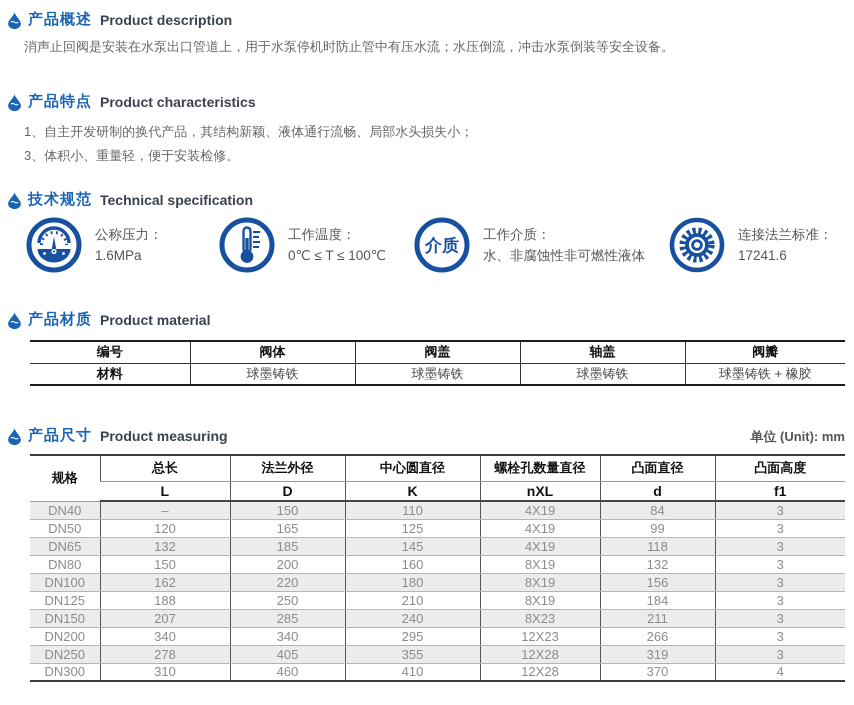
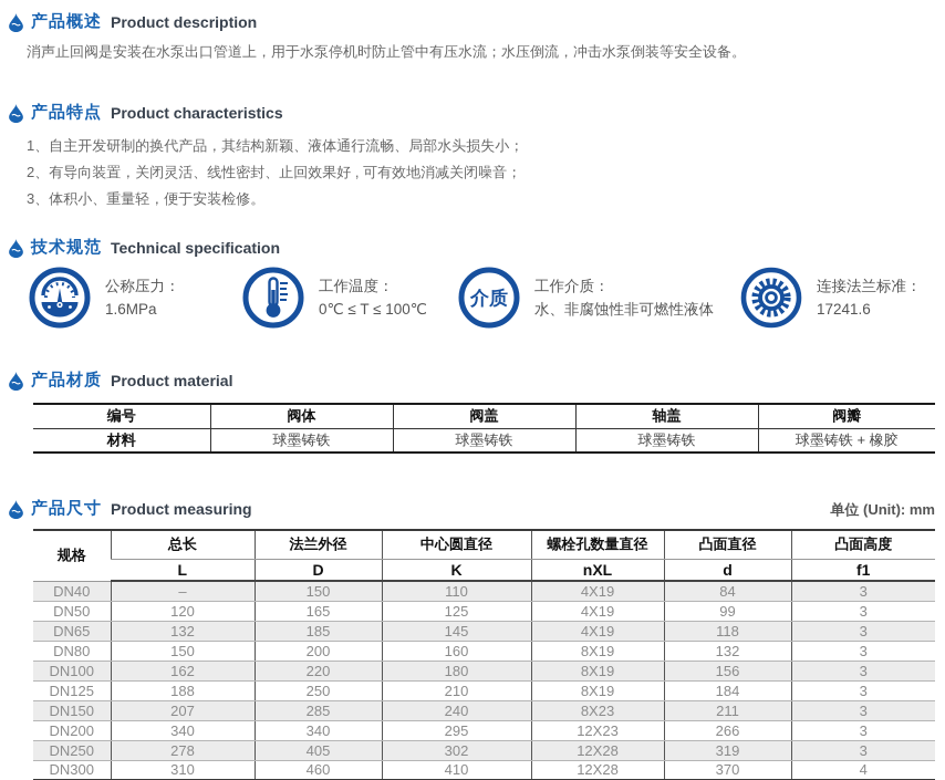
  产品概述
  Product description
  消声止回阀是安装在水泵出口管道上，用于水泵停机时防止管中有压水流；水压倒流，冲击水泵倒装等安全设备。
  产品特点
  Product characteristics
  1、自主开发研制的换代产品，其结构新颖、液体通行流畅、局部水头损失小；
+ 2、有导向装置，关闭灵活、线性密封、止回效果好 , 可有效地消减关闭噪音；
  3、体积小、重量轻，便于安装检修。
  技术规范
  Technical specification
  公称压力：
  1.6MPa
  工作温度：
  0℃ ≤ T ≤ 100℃
  介质
  工作介质：
  水、非腐蚀性非可燃性液体
  连接法兰标准：
  17241.6
  产品材质
  Product material
  编号	阀体	阀盖	轴盖	阀瓣
  材料	球墨铸铁	球墨铸铁	球墨铸铁	球墨铸铁 + 橡胶
  产品尺寸
  Product measuring
  单位 (Unit): mm
  规格	总长	法兰外径	中心圆直径	螺栓孔数量直径	凸面直径	凸面高度
  L	D	K	nXL	d	f1
  DN40	–	150	110	4X19	84	3
  DN50	120	165	125	4X19	99	3
  DN65	132	185	145	4X19	118	3
  DN80	150	200	160	8X19	132	3
  DN100	162	220	180	8X19	156	3
  DN125	188	250	210	8X19	184	3
  DN150	207	285	240	8X23	211	3
  DN200	340	340	295	12X23	266	3
- DN250	278	405	355	12X28	319	3
+ DN250	278	405	302	12X28	319	3
  DN300	310	460	410	12X28	370	4
